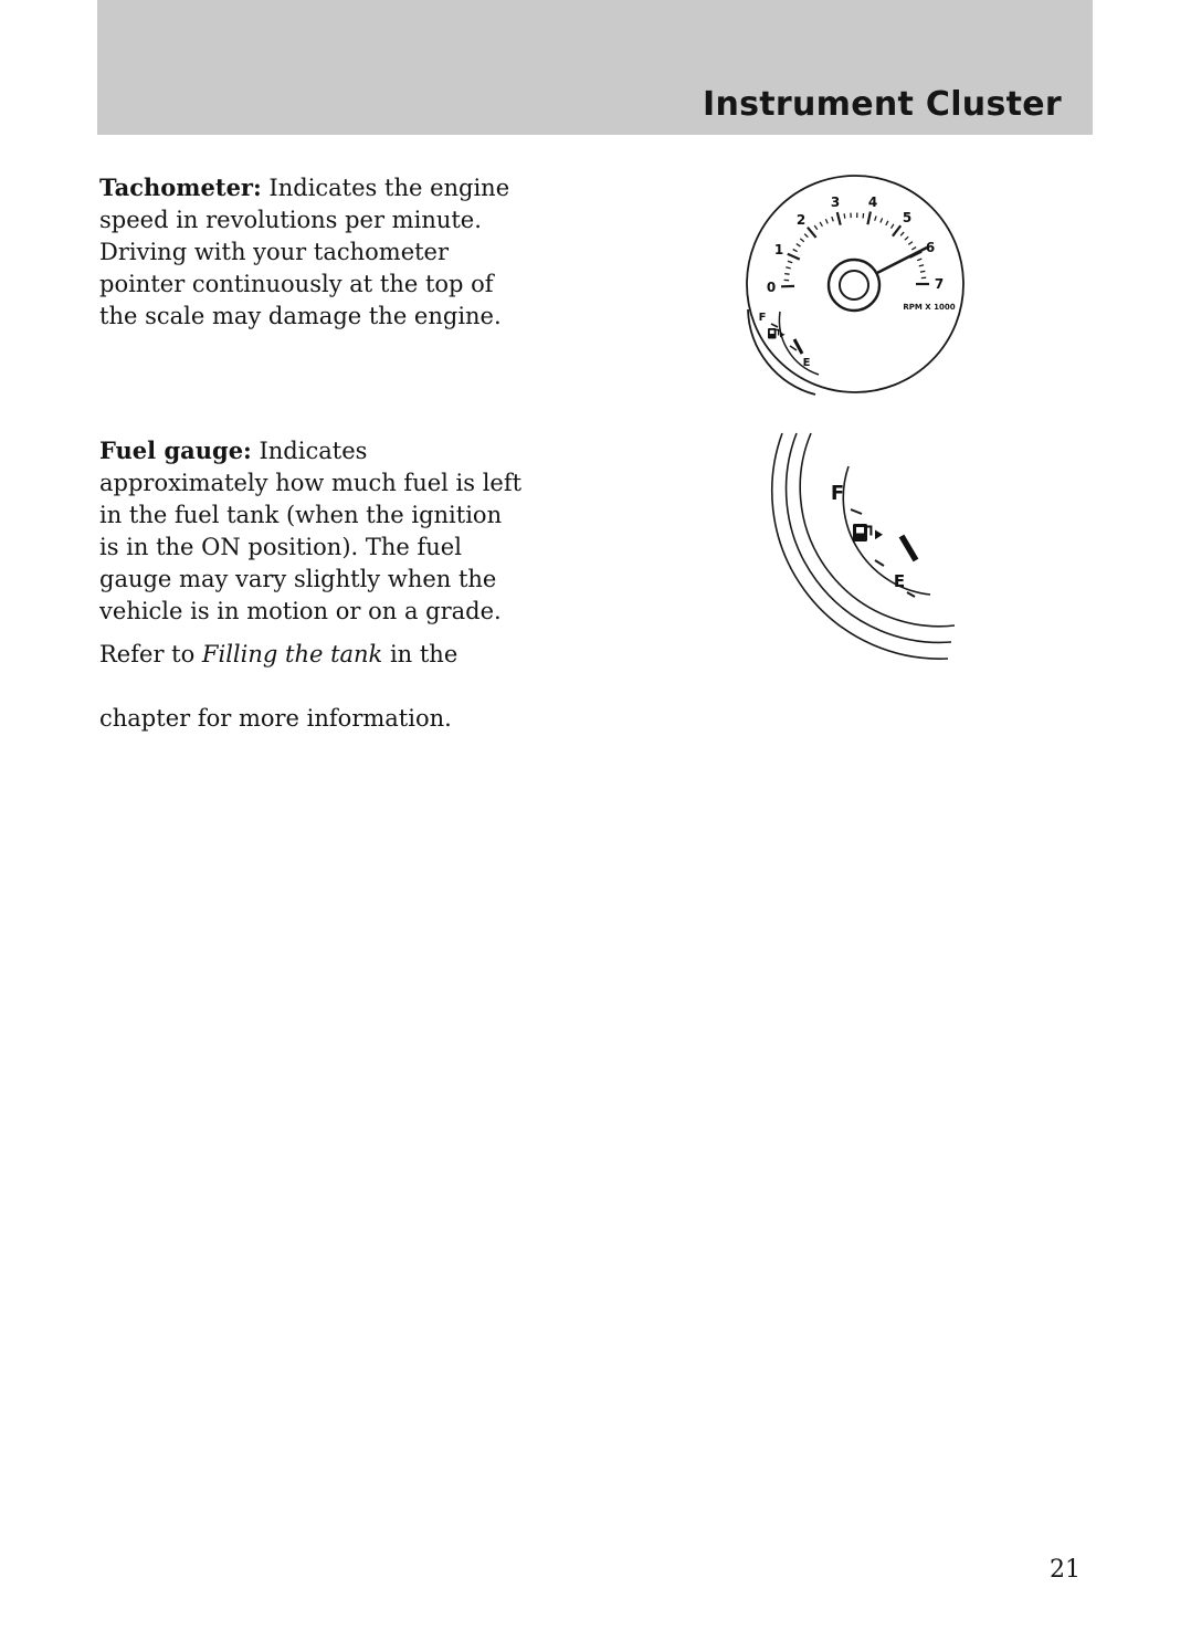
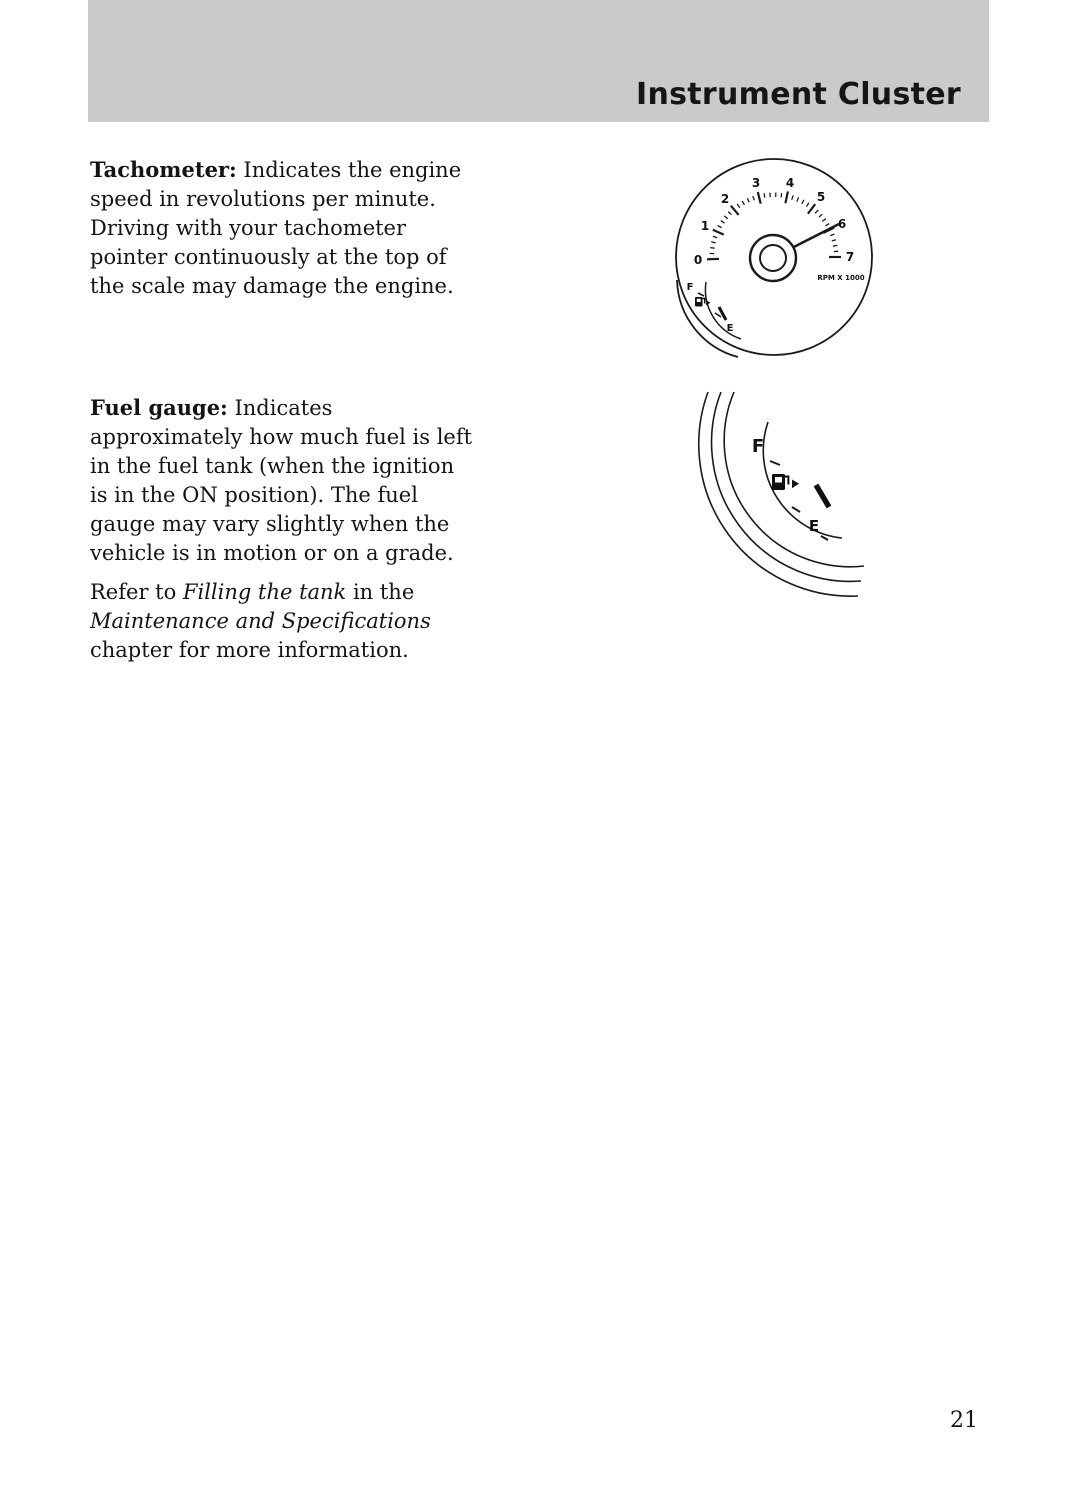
  Instrument Cluster
  Tachometer: Indicates the engine
  speed in revolutions per minute.
  Driving with your tachometer
  pointer continuously at the top of
  the scale may damage the engine.
  0
  1
  2
  3
  4
  5
  6
  7
  RPM X 1000
  F
  E
  Fuel gauge: Indicates
  approximately how much fuel is left
  in the fuel tank (when the ignition
  is in the ON position). The fuel
  gauge may vary slightly when the
  vehicle is in motion or on a grade.
  F
  E
  Refer to Filling the tank in the
+ Maintenance and Specifications
  chapter for more information.
  21
